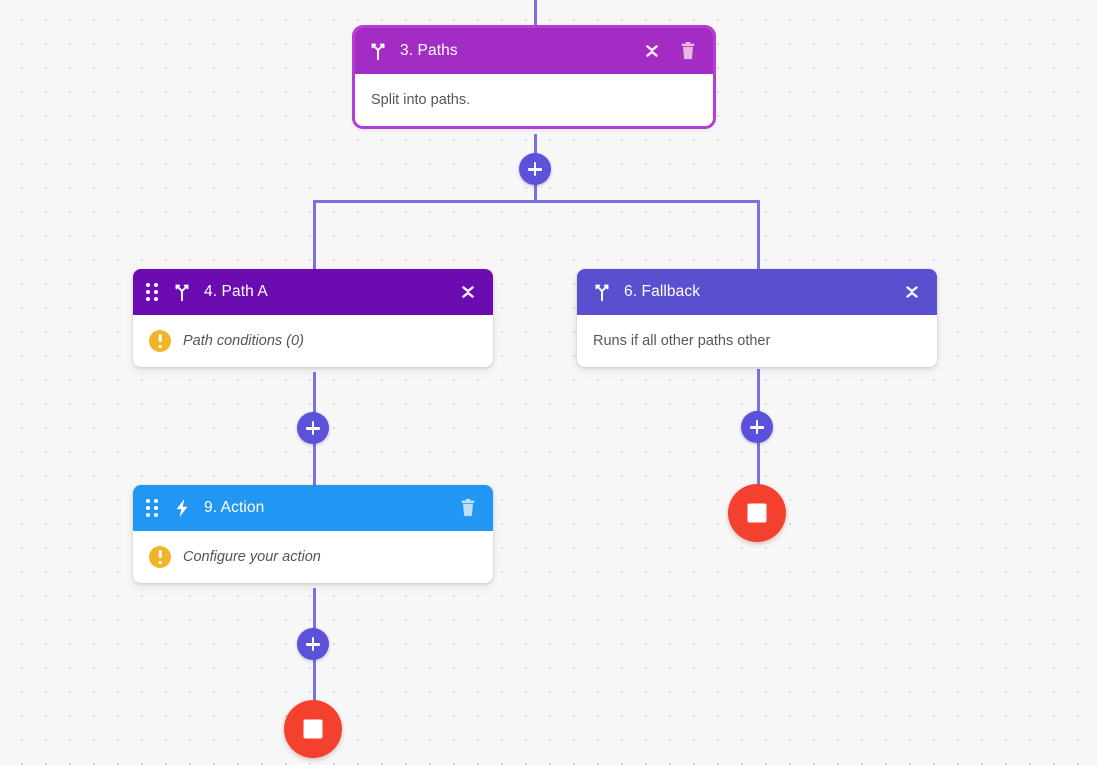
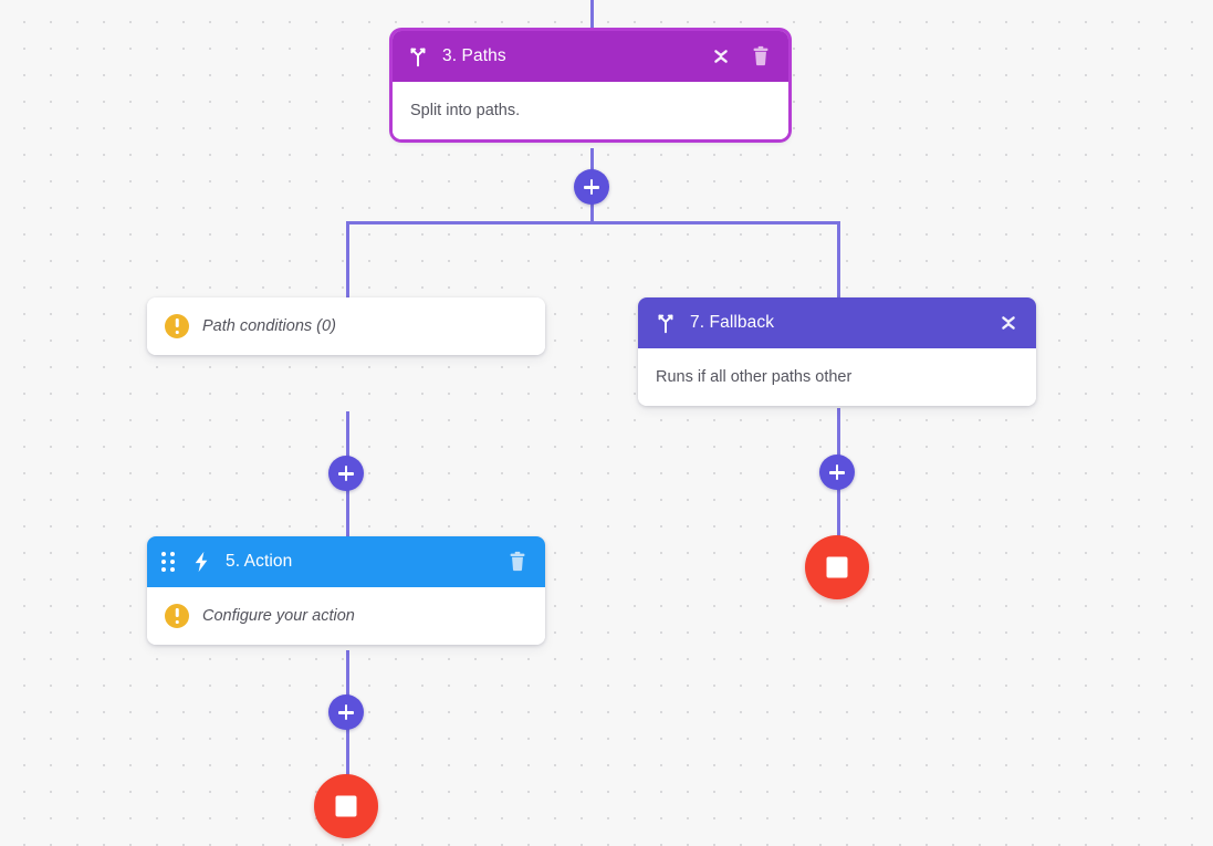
  3. Paths
  Split into paths.
- 4. Path A
  Path conditions (0)
- 9. Action
+ 5. Action
  Configure your action
- 6. Fallback
+ 7. Fallback
  Runs if all other paths other
